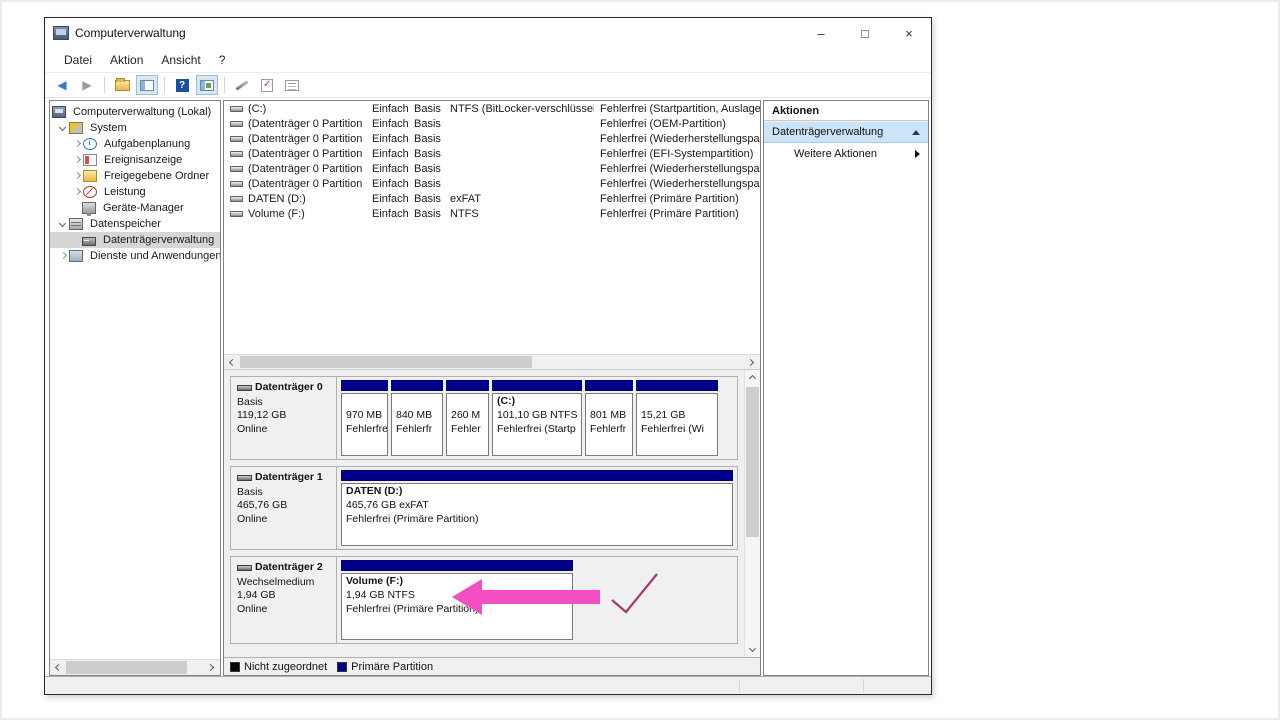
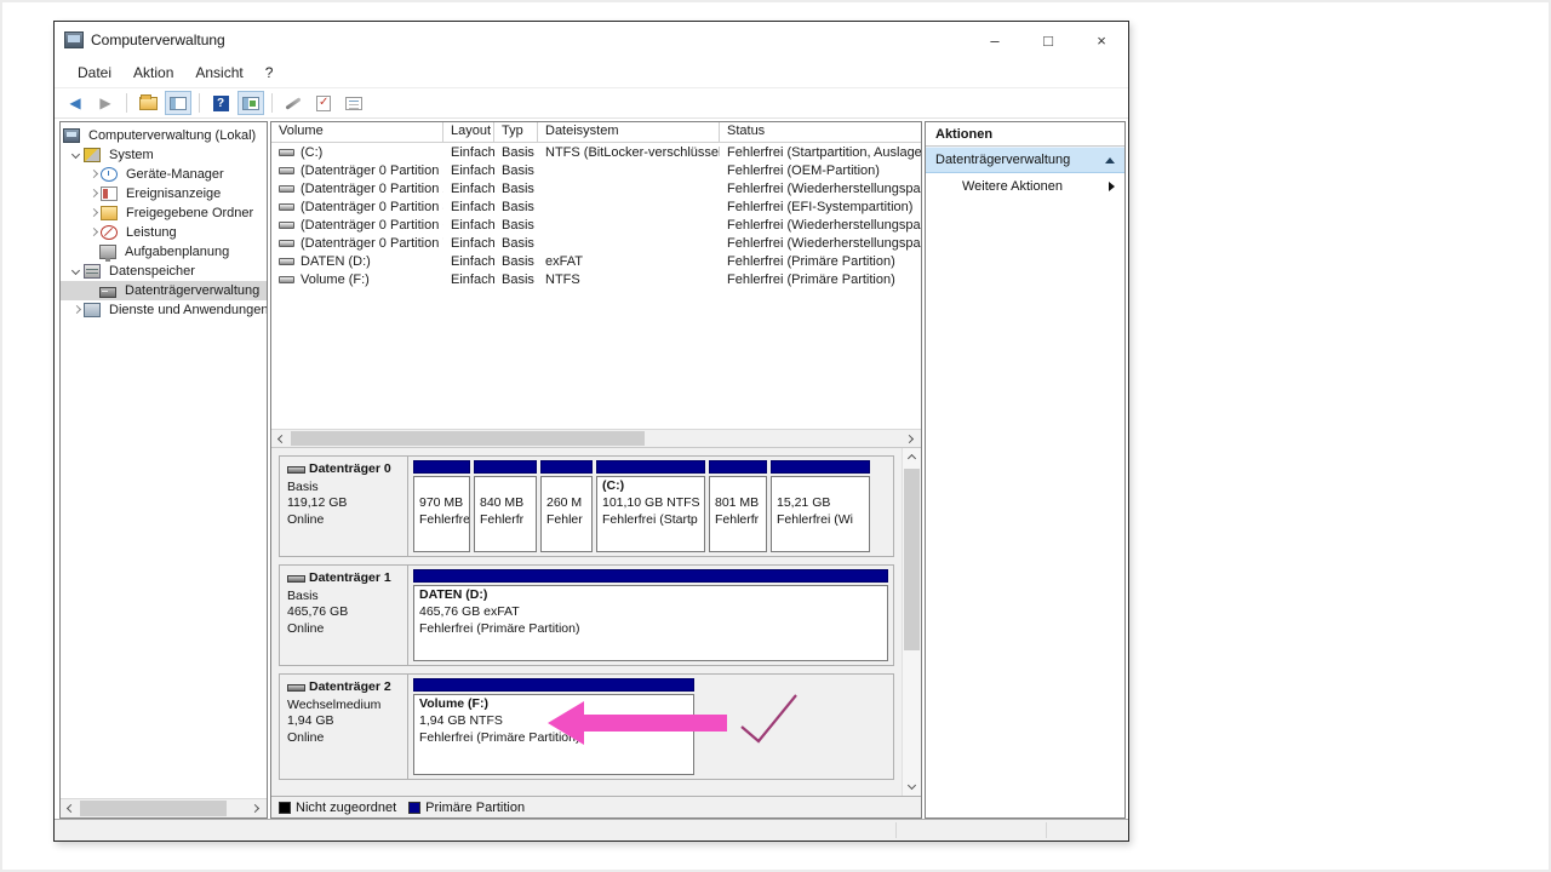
  Computerverwaltung
  –
  □
  ×
  Datei
  Aktion
  Ansicht
  ?
  ◀
  ▶
  ?
  Computerverwaltung (Lokal)
  System
- Aufgabenplanung
+ Geräte-Manager
  Ereignisanzeige
  Freigegebene Ordner
  Leistung
- Geräte-Manager
+ Aufgabenplanung
  Datenspeicher
  Datenträgerverwaltung
  Dienste und Anwendungen
+ Volume
+ Layout
+ Typ
+ Dateisystem
+ Status
  (C:)
  Einfach
  Basis
  NTFS (BitLocker-verschlüsse
  Fehlerfrei (Startpartition, Auslage
  (Datenträger 0 Partition
  Einfach
  Basis
  Fehlerfrei (OEM-Partition)
  (Datenträger 0 Partition
  Einfach
  Basis
  Fehlerfrei (Wiederherstellungspa
  (Datenträger 0 Partition
  Einfach
  Basis
  Fehlerfrei (EFI-Systempartition)
  (Datenträger 0 Partition
  Einfach
  Basis
  Fehlerfrei (Wiederherstellungspa
  (Datenträger 0 Partition
  Einfach
  Basis
  Fehlerfrei (Wiederherstellungspa
  DATEN (D:)
  Einfach
  Basis
  exFAT
  Fehlerfrei (Primäre Partition)
  Volume (F:)
  Einfach
  Basis
  NTFS
  Fehlerfrei (Primäre Partition)
  Datenträger 0
  Basis
  119,12 GB
  Online
  970 MB
  Fehlerfre
  840 MB
  Fehlerfr
  260 M
  Fehler
  (C:)
  101,10 GB NTFS
  Fehlerfrei (Startp
  801 MB
  Fehlerfr
  15,21 GB
  Fehlerfrei (Wi
  Datenträger 1
  Basis
  465,76 GB
  Online
  DATEN (D:)
  465,76 GB exFAT
  Fehlerfrei (Primäre Partition)
  Datenträger 2
  Wechselmedium
  1,94 GB
  Online
  Volume (F:)
  1,94 GB NTFS
  Fehlerfrei (Primäre Partition)
  Nicht zugeordnet
  Primäre Partition
  Aktionen
  Datenträgerverwaltung
  Weitere Aktionen
